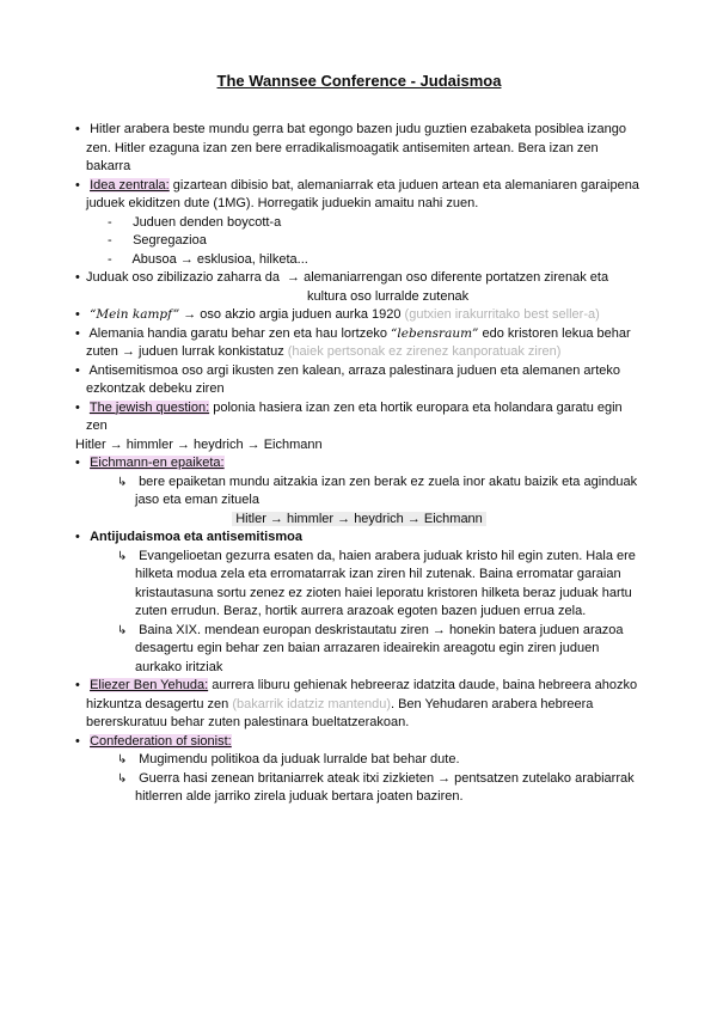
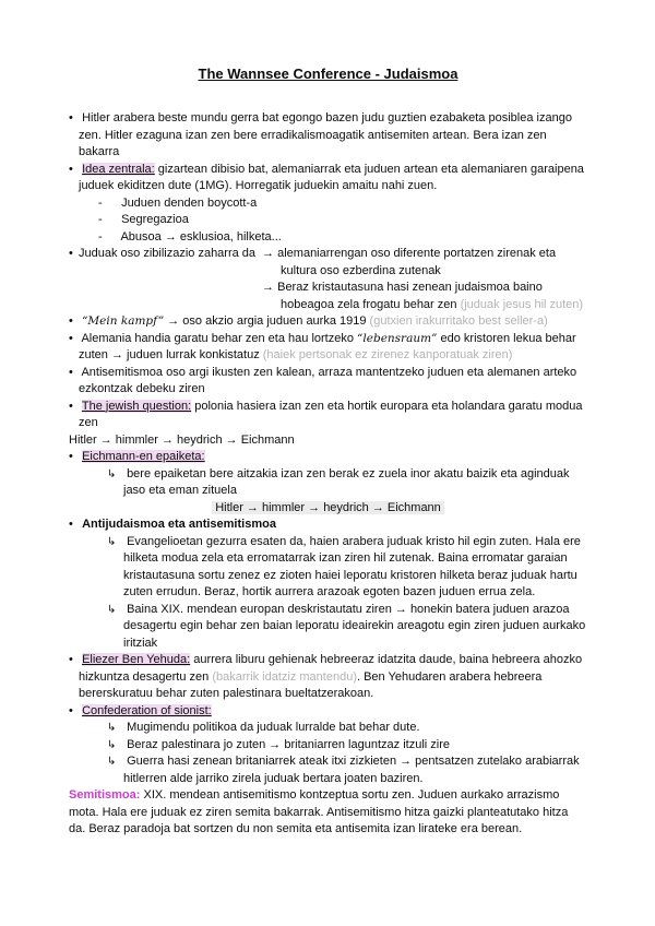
  The Wannsee Conference - Judaismoa
  • Hitler arabera beste mundu gerra bat egongo bazen judu guztien ezabaketa posiblea izango zen. Hitler ezaguna izan zen bere erradikalismoagatik antisemiten artean. Bera izan zen bakarra
  • Idea zentrala: gizartean dibisio bat, alemaniarrak eta juduen artean eta alemaniaren garaipena juduek ekiditzen dute (1MG). Horregatik juduekin amaitu nahi zuen.
  - Juduen denden boycott-a
  - Segregazioa
  - Abusoa → esklusioa, hilketa...
  •
  Juduak oso zibilizazio zaharra da
- → alemaniarrengan oso diferente portatzen zirenak eta kultura oso lurralde zutenak
+ → alemaniarrengan oso diferente portatzen zirenak eta kultura oso ezberdina zutenak
+ → Beraz kristautasuna hasi zenean judaismoa baino hobeagoa zela frogatu behar zen (juduak jesus hil zuten)
- • “Mein kampf” → oso akzio argia juduen aurka 1920 (gutxien irakurritako best seller-a)
+ • “Mein kampf” → oso akzio argia juduen aurka 1919 (gutxien irakurritako best seller-a)
  • Alemania handia garatu behar zen eta hau lortzeko “lebensraum” edo kristoren lekua behar zuten → juduen lurrak konkistatuz (haiek pertsonak ez zirenez kanporatuak ziren)
- • Antisemitismoa oso argi ikusten zen kalean, arraza palestinara juduen eta alemanen arteko ezkontzak debeku ziren
+ • Antisemitismoa oso argi ikusten zen kalean, arraza mantentzeko juduen eta alemanen arteko ezkontzak debeku ziren
- • The jewish question: polonia hasiera izan zen eta hortik europara eta holandara garatu egin zen
+ • The jewish question: polonia hasiera izan zen eta hortik europara eta holandara garatu modua zen
  Hitler → himmler → heydrich → Eichmann
  • Eichmann-en epaiketa:
- ↳ bere epaiketan mundu aitzakia izan zen berak ez zuela inor akatu baizik eta aginduak jaso eta eman zituela
+ ↳ bere epaiketan bere aitzakia izan zen berak ez zuela inor akatu baizik eta aginduak jaso eta eman zituela
  Hitler → himmler → heydrich → Eichmann
  • Antijudaismoa eta antisemitismoa
  ↳ Evangelioetan gezurra esaten da, haien arabera juduak kristo hil egin zuten. Hala ere hilketa modua zela eta erromatarrak izan ziren hil zutenak. Baina erromatar garaian kristautasuna sortu zenez ez zioten haiei leporatu kristoren hilketa beraz juduak hartu zuten errudun. Beraz, hortik aurrera arazoak egoten bazen juduen errua zela.
- ↳ Baina XIX. mendean europan deskristautatu ziren → honekin batera juduen arazoa desagertu egin behar zen baian arrazaren ideairekin areagotu egin ziren juduen aurkako iritziak
+ ↳ Baina XIX. mendean europan deskristautatu ziren → honekin batera juduen arazoa desagertu egin behar zen baian leporatu ideairekin areagotu egin ziren juduen aurkako iritziak
  • Eliezer Ben Yehuda: aurrera liburu gehienak hebreeraz idatzita daude, baina hebreera ahozko hizkuntza desagertu zen (bakarrik idatziz mantendu). Ben Yehudaren arabera hebreera bererskuratuu behar zuten palestinara bueltatzerakoan.
  • Confederation of sionist:
  ↳ Mugimendu politikoa da juduak lurralde bat behar dute.
+ ↳ Beraz palestinara jo zuten → britaniarren laguntzaz itzuli zire
  ↳ Guerra hasi zenean britaniarrek ateak itxi zizkieten → pentsatzen zutelako arabiarrak hitlerren alde jarriko zirela juduak bertara joaten baziren.
+ Semitismoa: XIX. mendean antisemitismo kontzeptua sortu zen. Juduen aurkako arrazismo mota. Hala ere juduak ez ziren semita bakarrak. Antisemitismo hitza gaizki planteatutako hitza da. Beraz paradoja bat sortzen du non semita eta antisemita izan lirateke era berean.
